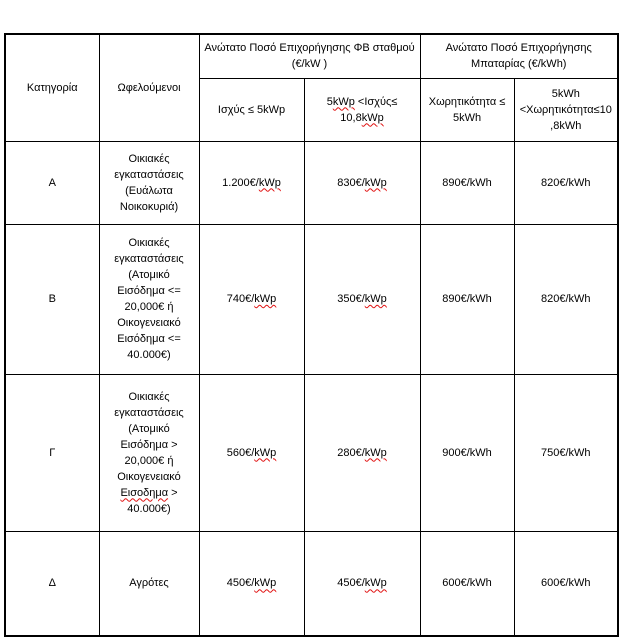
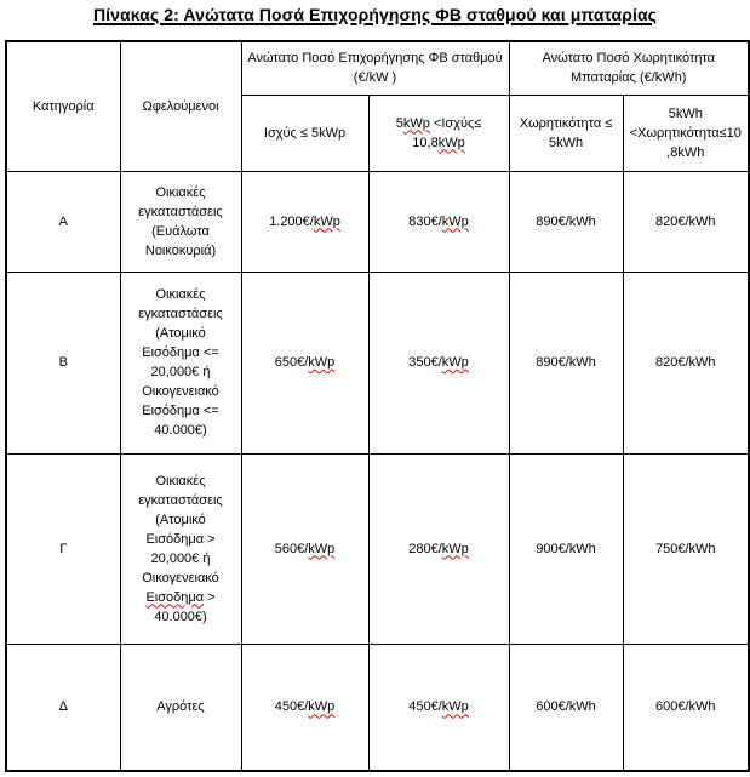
+ Πίνακας 2: Ανώτατα Ποσά Επιχορήγησης ΦΒ σταθμού και μπαταρίας
- Κατηγορία	Ωφελούμενοι	Ανώτατο Ποσό Επιχορήγησης ΦΒ σταθμού (€/kW )	Ανώτατο Ποσό Επιχορήγησης Μπαταρίας (€/kWh)
+ Κατηγορία	Ωφελούμενοι	Ανώτατο Ποσό Επιχορήγησης ΦΒ σταθμού (€/kW )	Ανώτατο Ποσό Χωρητικότητα Μπαταρίας (€/kWh)
  Ισχύς ≤ 5kWp	5kWp <Ισχύς≤ 10,8kWp	Χωρητικότητα ≤ 5kWh	5kWh <Χωρητικότητα≤10 ,8kWh
  Α	Οικιακές εγκαταστάσεις (Ευάλωτα Νοικοκυριά)	1.200€/kWp	830€/kWp	890€/kWh	820€/kWh
- Β	Οικιακές εγκαταστάσεις (Ατομικό Εισόδημα <= 20,000€ ή Οικογενειακό Εισόδημα <= 40.000€)	740€/kWp	350€/kWp	890€/kWh	820€/kWh
+ Β	Οικιακές εγκαταστάσεις (Ατομικό Εισόδημα <= 20,000€ ή Οικογενειακό Εισόδημα <= 40.000€)	650€/kWp	350€/kWp	890€/kWh	820€/kWh
  Γ	Οικιακές εγκαταστάσεις (Ατομικό Εισόδημα > 20,000€ ή Οικογενειακό Εισοδημα > 40.000€)	560€/kWp	280€/kWp	900€/kWh	750€/kWh
  Δ	Αγρότες	450€/kWp	450€/kWp	600€/kWh	600€/kWh
